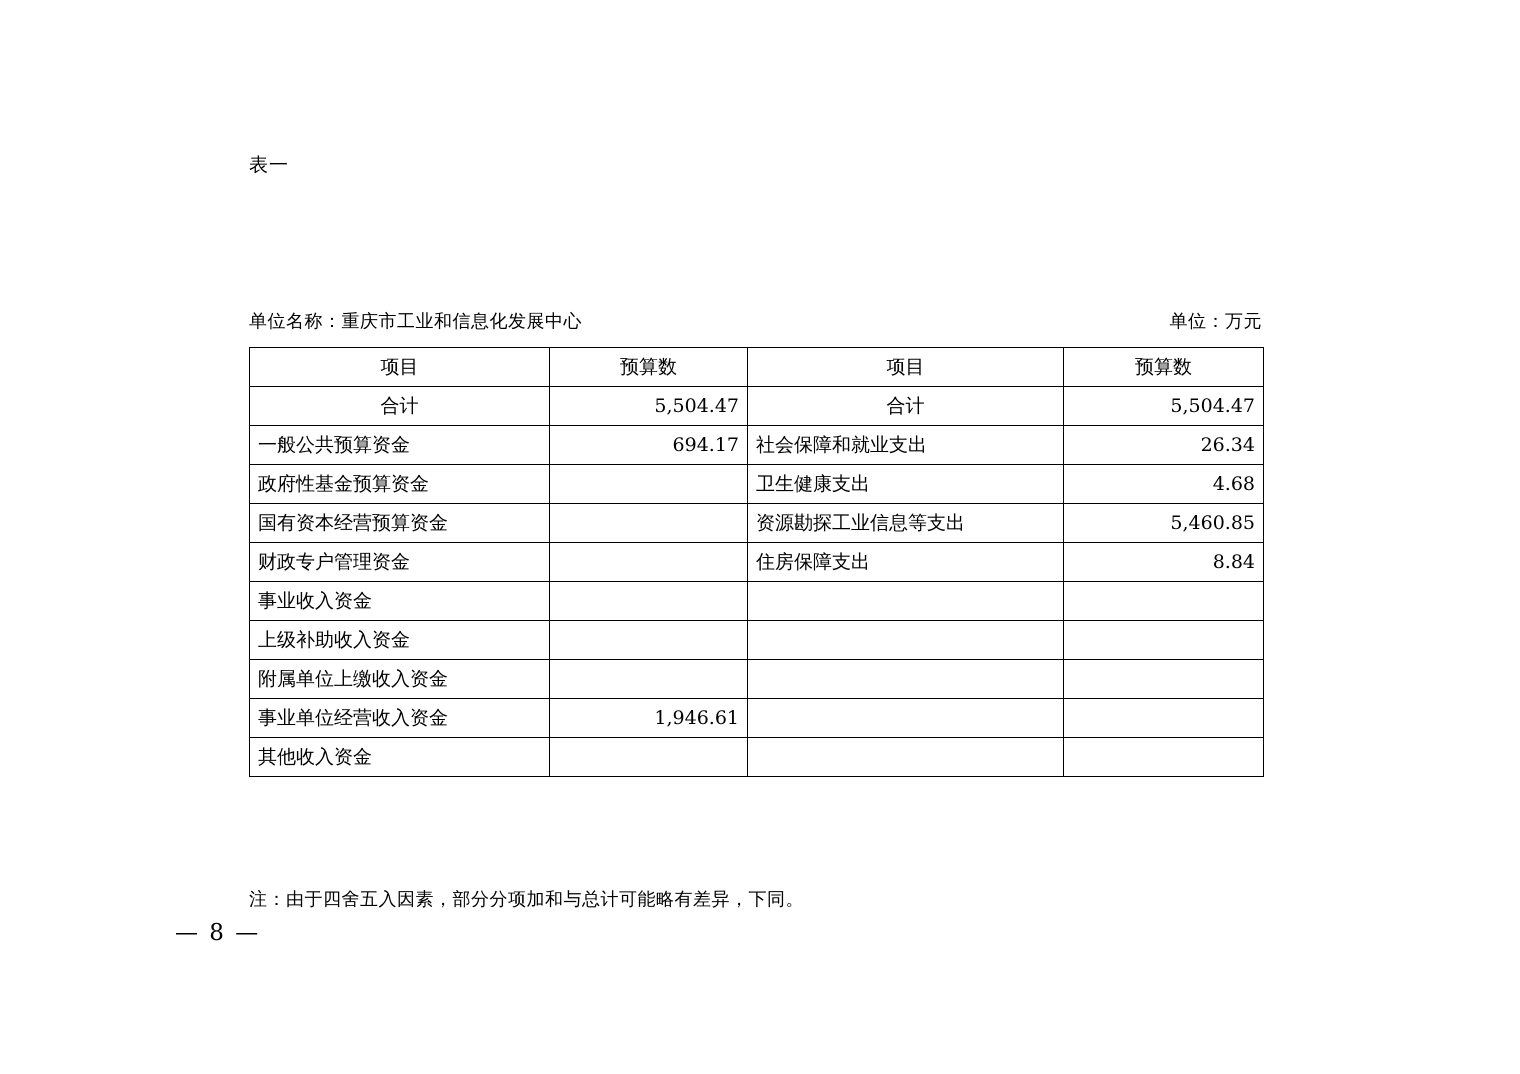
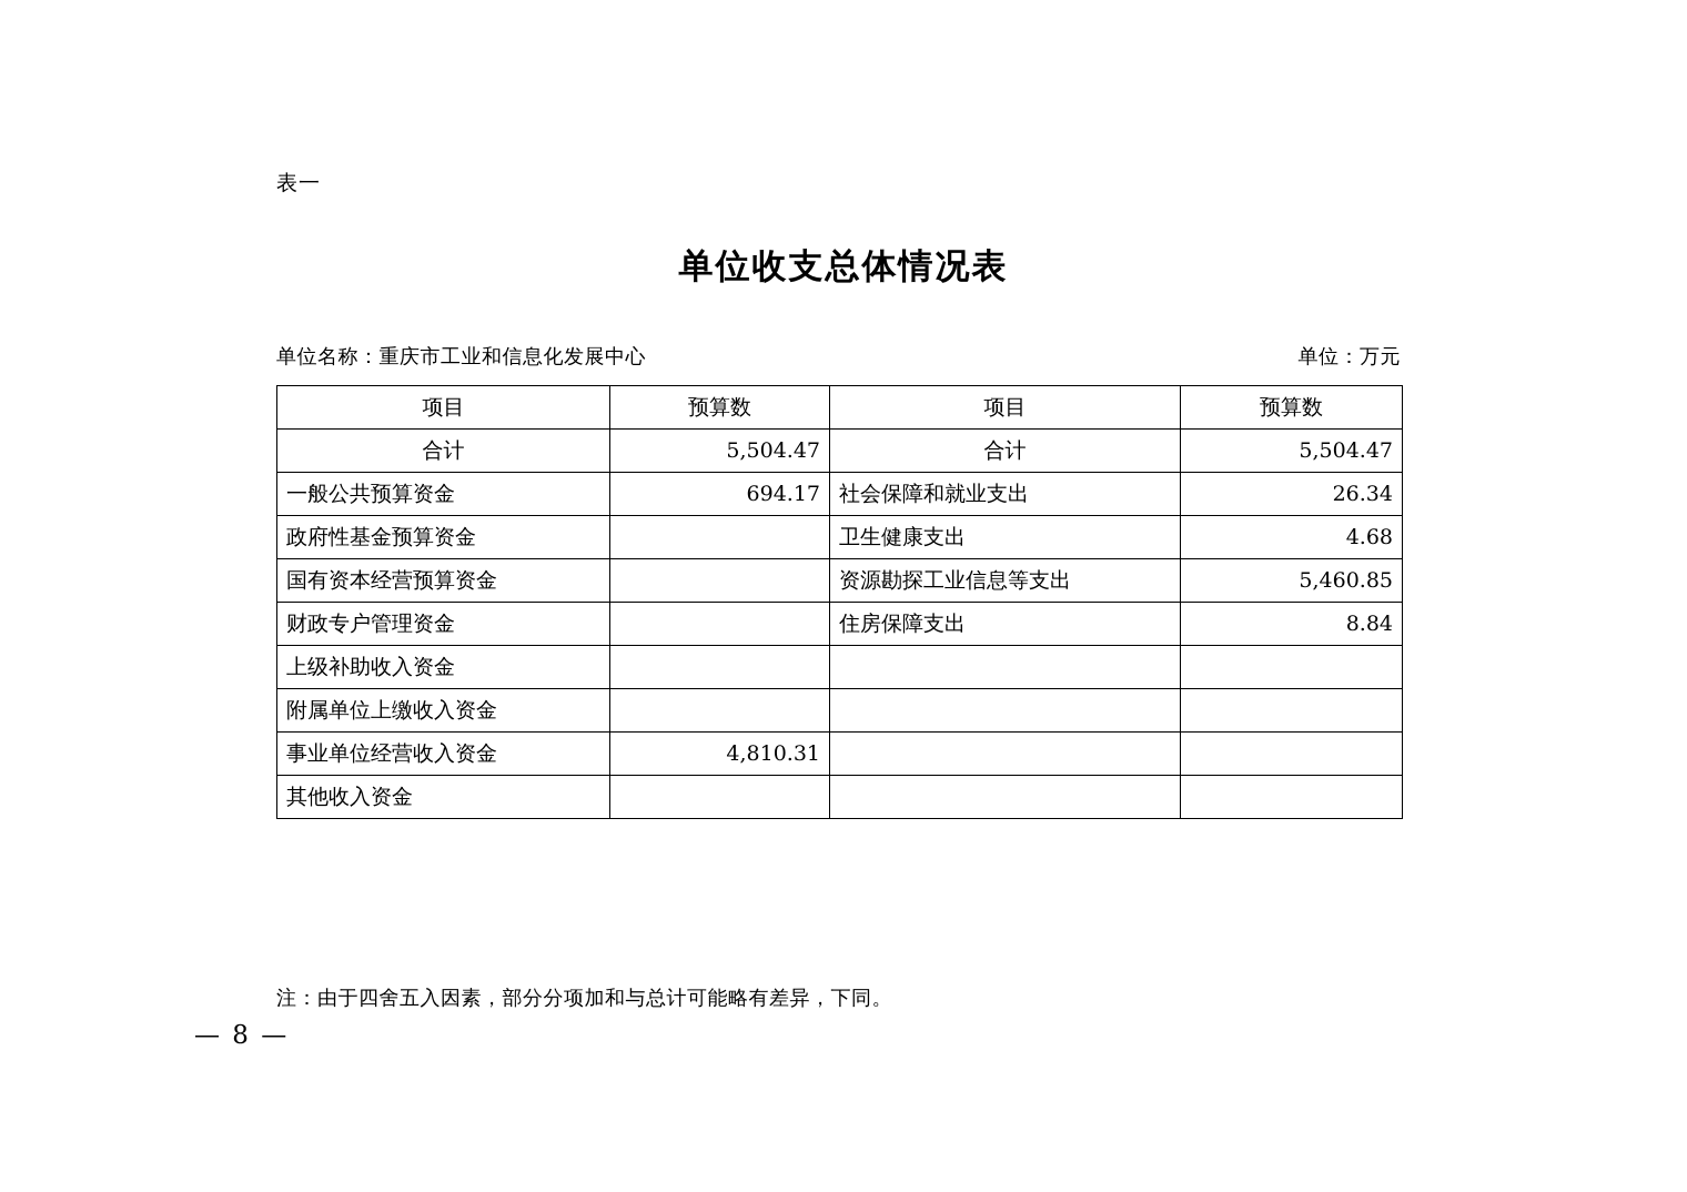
  表一
+ 单位收支总体情况表
  单位名称：重庆市工业和信息化发展中心
  单位：万元
  项目	预算数	项目	预算数
  合计	5,504.47	合计	5,504.47
  一般公共预算资金	694.17	社会保障和就业支出	26.34
  政府性基金预算资金		卫生健康支出	4.68
  国有资本经营预算资金		资源勘探工业信息等支出	5,460.85
  财政专户管理资金		住房保障支出	8.84
- 事业收入资金
  上级补助收入资金
  附属单位上缴收入资金
- 事业单位经营收入资金	1,946.61
+ 事业单位经营收入资金	4,810.31
  其他收入资金
  注：由于四舍五入因素，部分分项加和与总计可能略有差异，下同。
  — 8 —
